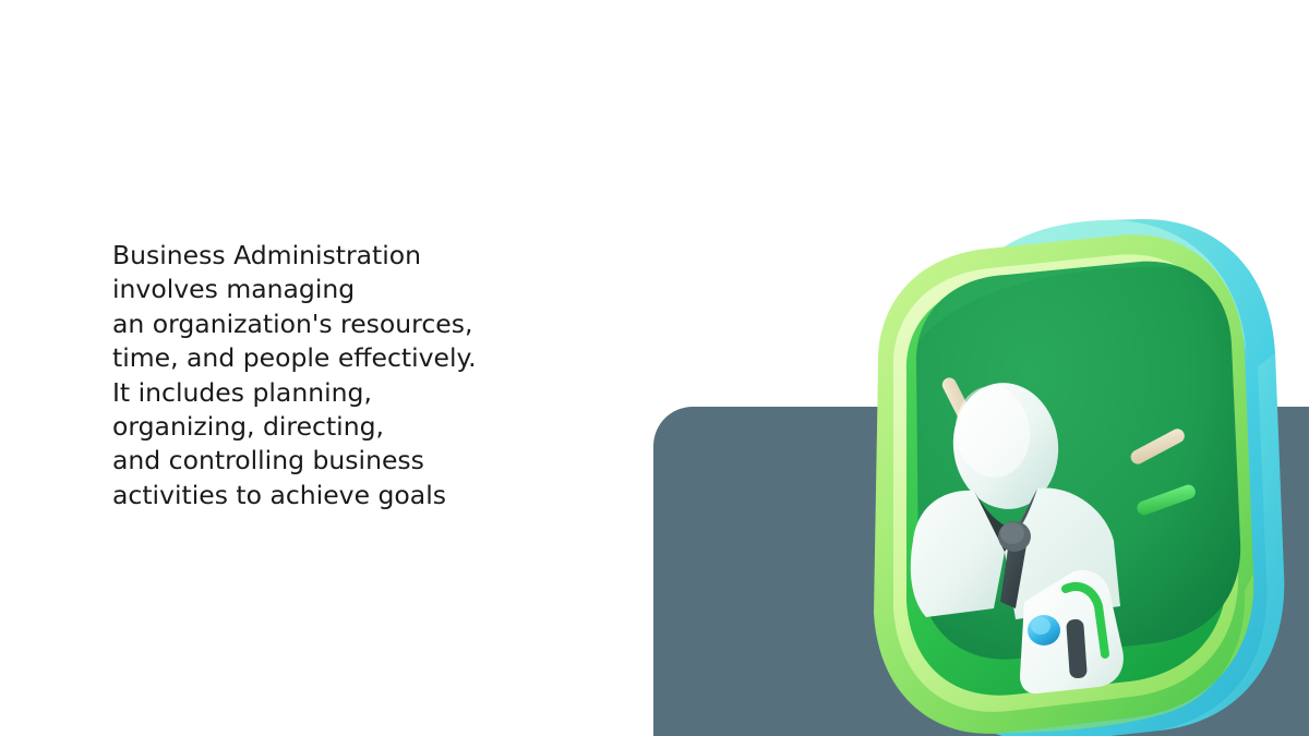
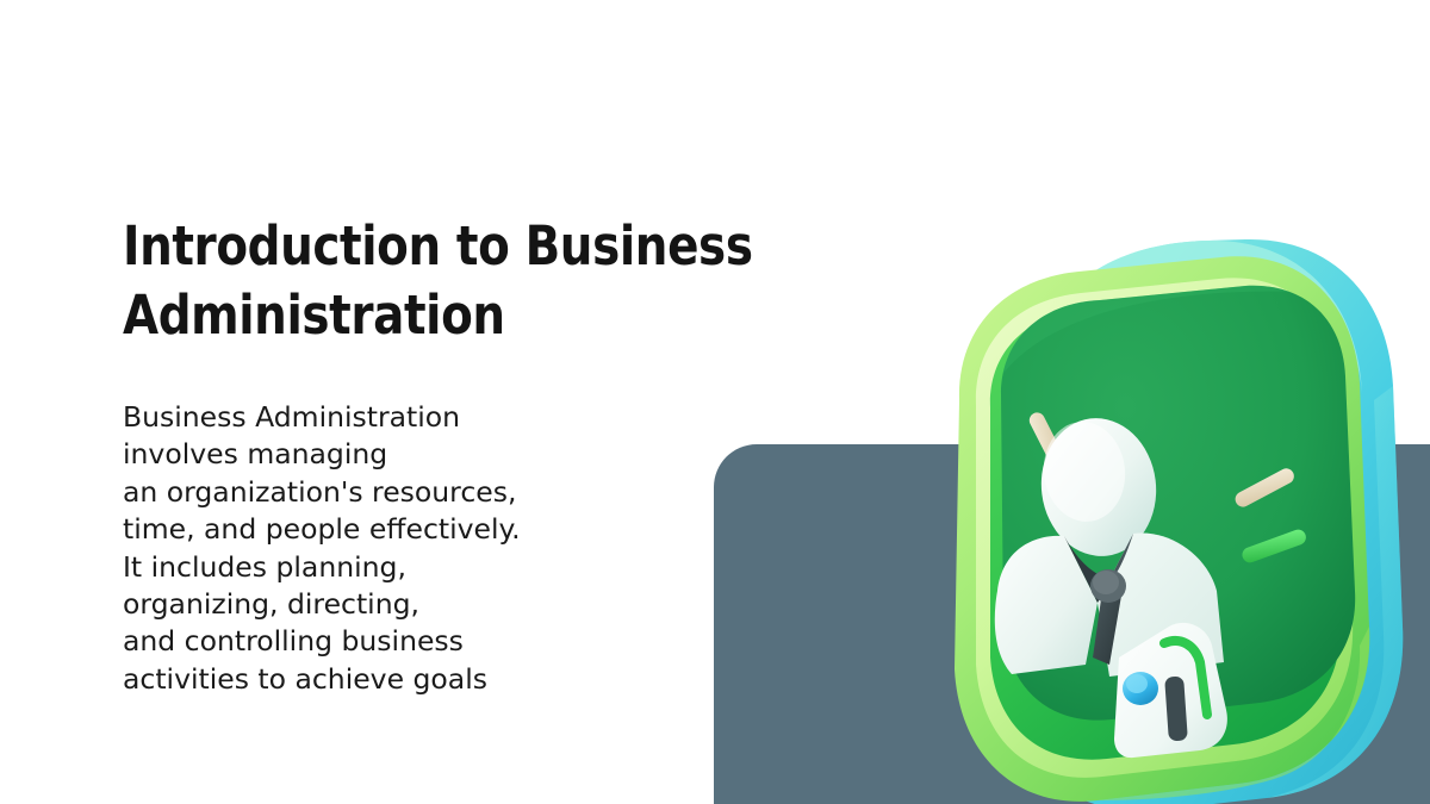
+ Introduction to Business Administration
  Business Administration
  involves managing
  an organization's resources,
  time, and people effectively.
  It includes planning,
  organizing, directing,
  and controlling business
  activities to achieve goals
